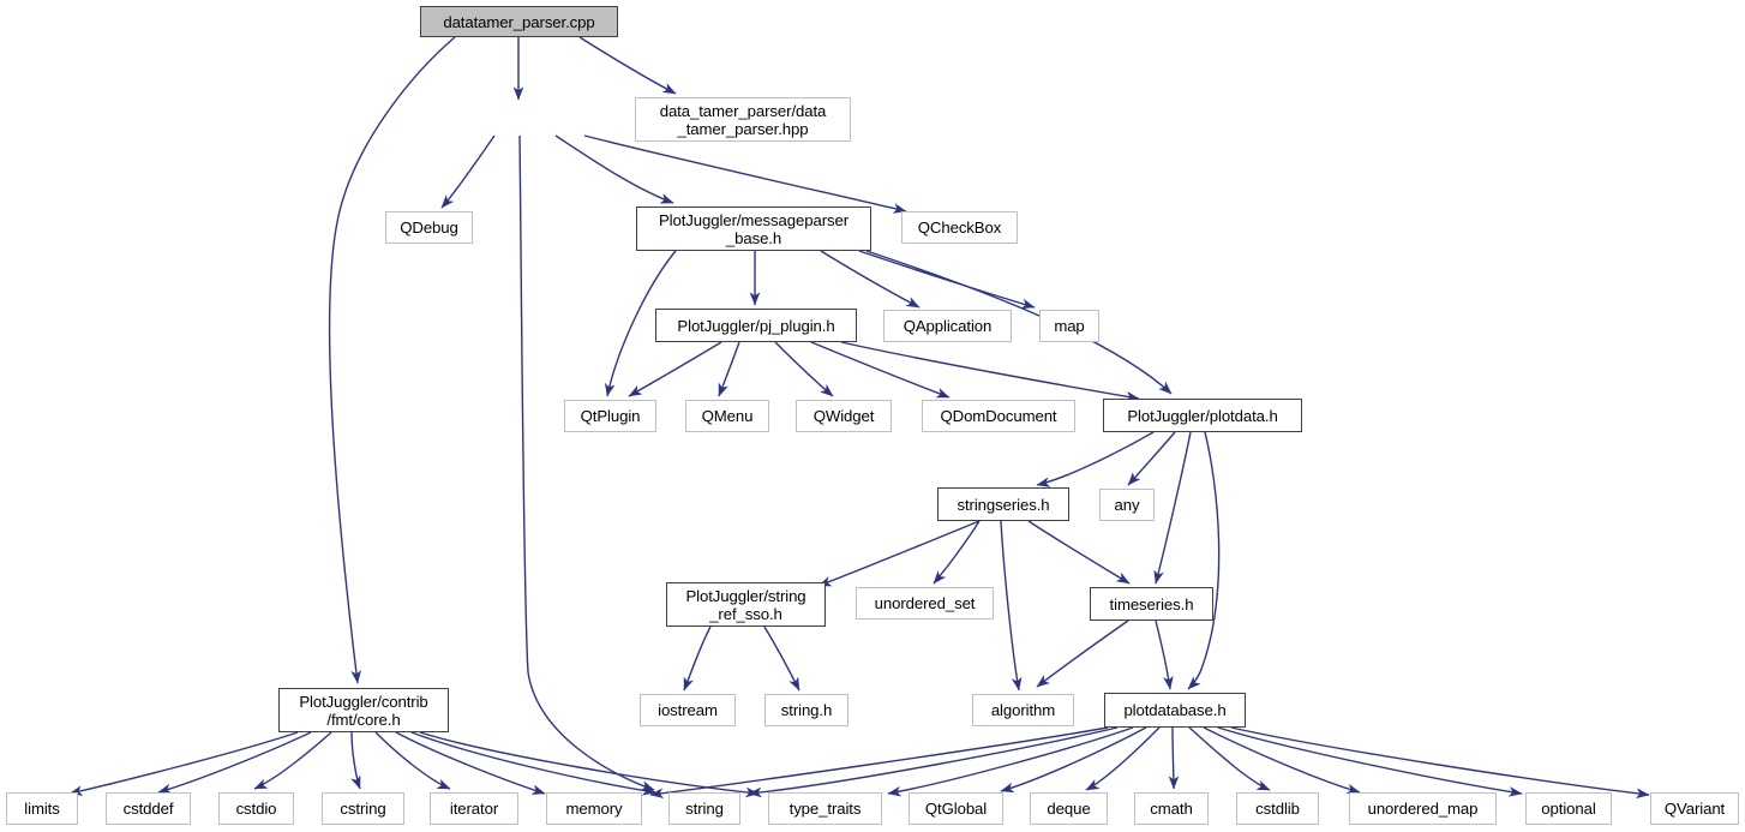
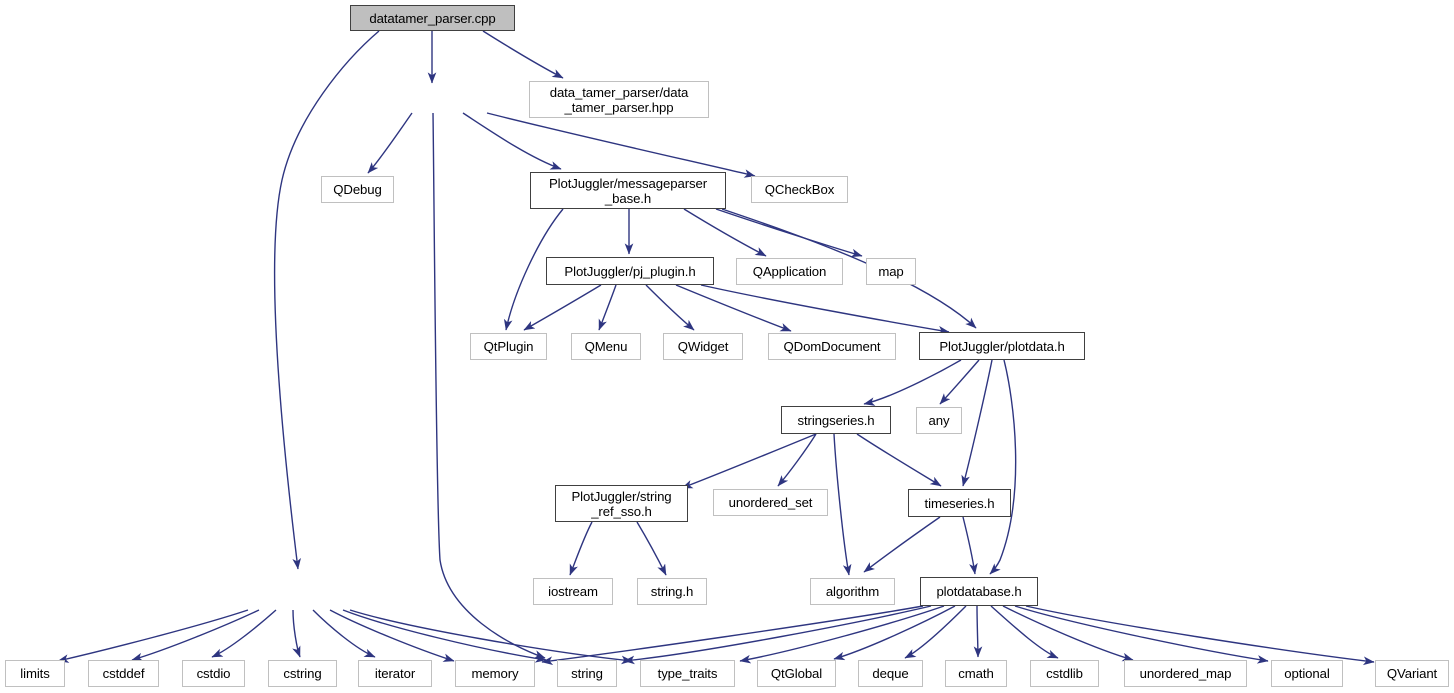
  datatamer_parser.cpp
  data_tamer_parser/data
  _tamer_parser.hpp
  QDebug
  PlotJuggler/messageparser
  _base.h
  QCheckBox
  PlotJuggler/pj_plugin.h
  QApplication
  map
  QtPlugin
  QMenu
  QWidget
  QDomDocument
  PlotJuggler/plotdata.h
  stringseries.h
  any
  PlotJuggler/string
  _ref_sso.h
  unordered_set
  timeseries.h
- PlotJuggler/contrib
- /fmt/core.h
  iostream
  string.h
  algorithm
  plotdatabase.h
  limits
  cstddef
  cstdio
  cstring
  iterator
  memory
  string
  type_traits
  QtGlobal
  deque
  cmath
  cstdlib
  unordered_map
  optional
  QVariant
